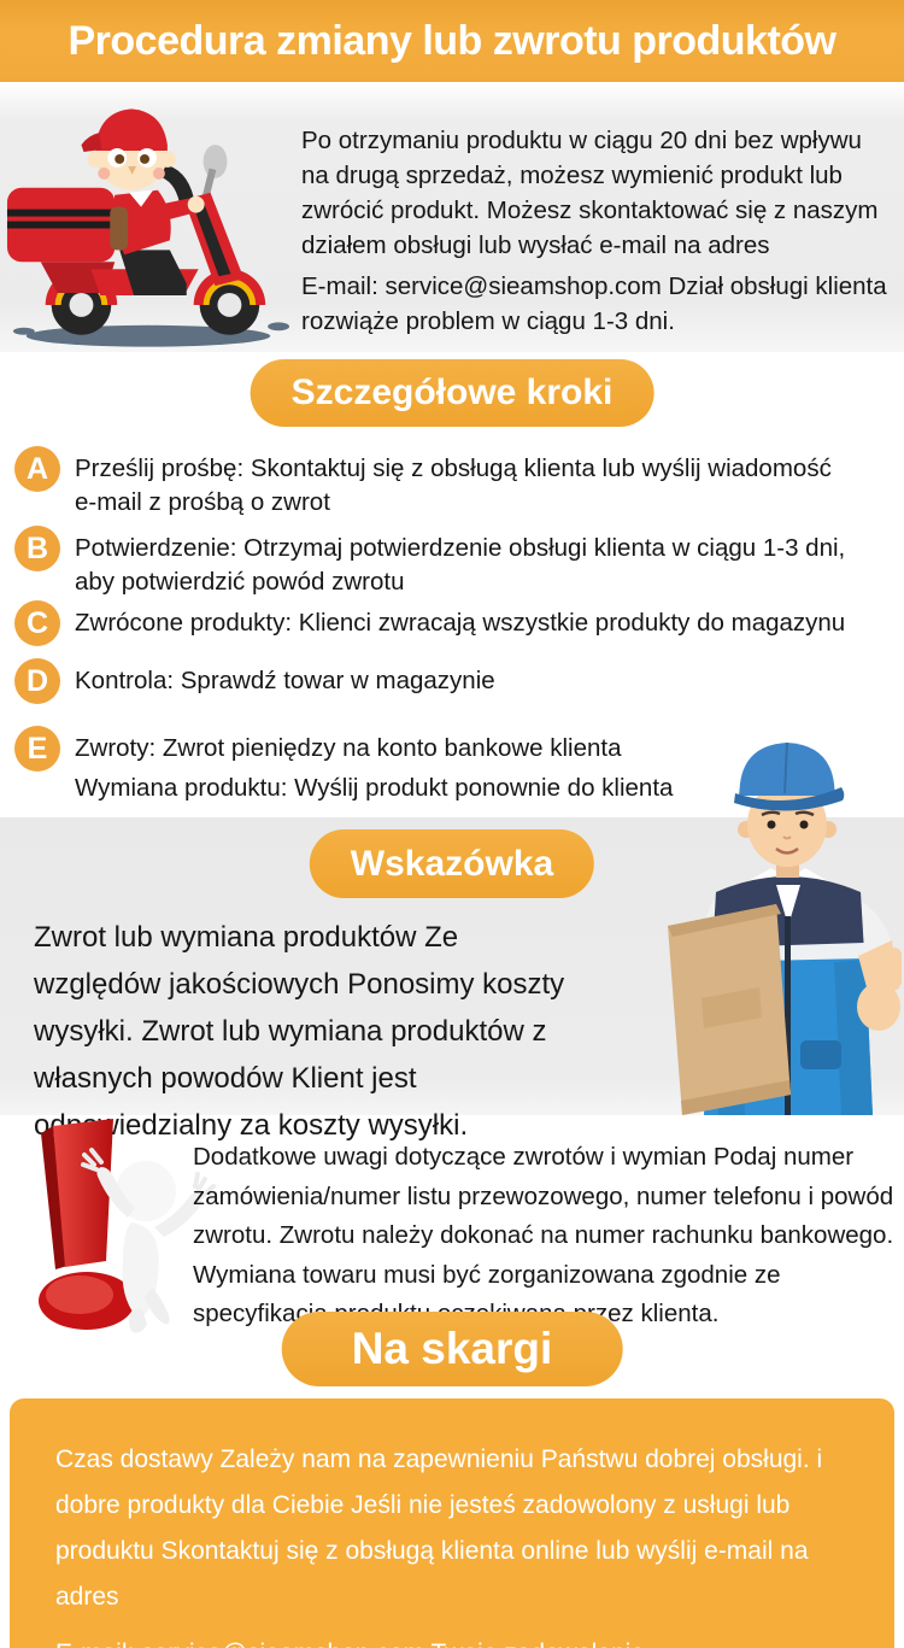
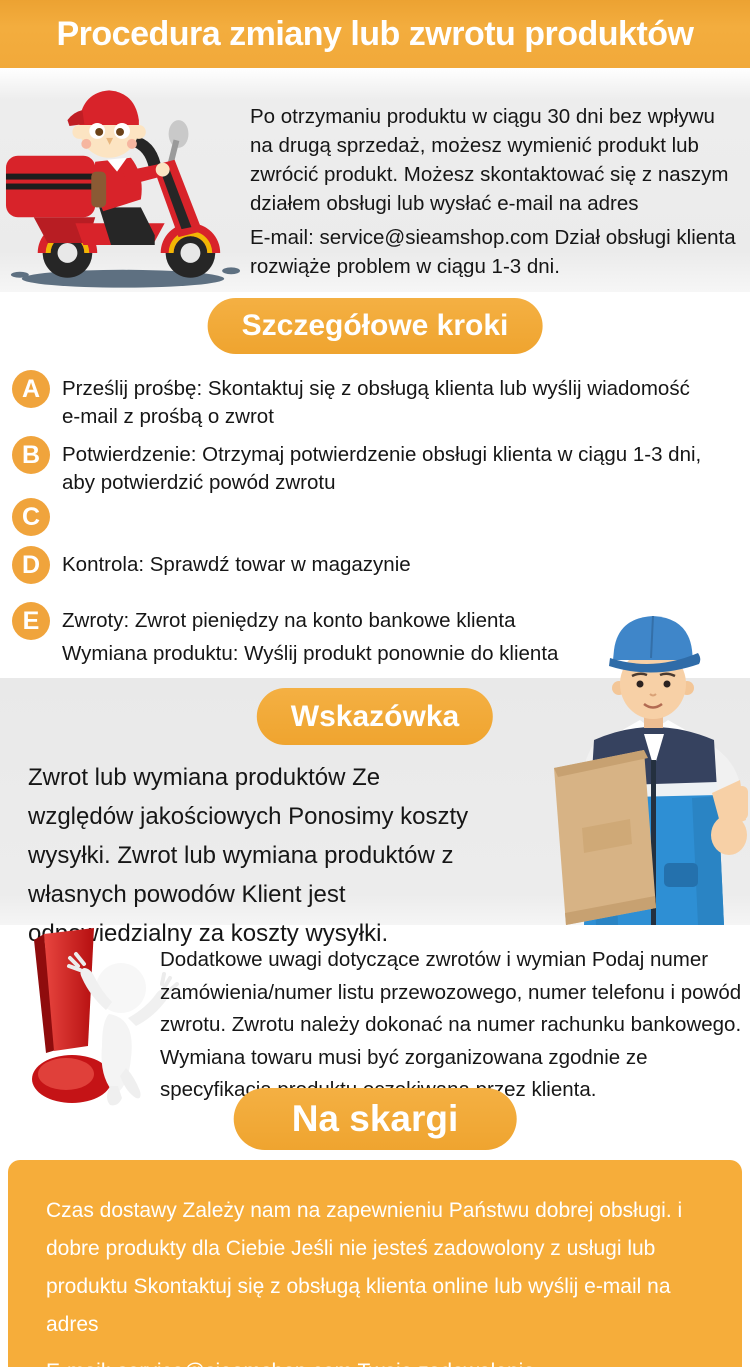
  Procedura zmiany lub zwrotu produktów
- Po otrzymaniu produktu w ciągu 20 dni bez wpływu na drugą sprzedaż, możesz wymienić produkt lub zwrócić produkt. Możesz skontaktować się z naszym działem obsługi lub wysłać e-mail na adres
+ Po otrzymaniu produktu w ciągu 30 dni bez wpływu na drugą sprzedaż, możesz wymienić produkt lub zwrócić produkt. Możesz skontaktować się z naszym działem obsługi lub wysłać e-mail na adres
  E-mail: service@sieamshop.com Dział obsługi klienta rozwiąże problem w ciągu 1-3 dni.
  Szczegółowe kroki
  A
  Prześlij prośbę: Skontaktuj się z obsługą klienta lub wyślij wiadomość e-mail z prośbą o zwrot
  B
  Potwierdzenie: Otrzymaj potwierdzenie obsługi klienta w ciągu 1-3 dni, aby potwierdzić powód zwrotu
  C
- Zwrócone produkty: Klienci zwracają wszystkie produkty do magazynu
  D
  Kontrola: Sprawdź towar w magazynie
  E
  Zwroty: Zwrot pieniędzy na konto bankowe klienta
  Wymiana produktu: Wyślij produkt ponownie do klienta
  Wskazówka
  Zwrot lub wymiana produktów Ze względów jakościowych Ponosimy koszty wysyłki. Zwrot lub wymiana produktów z własnych powodów Klient jest odiedzialny za koszty wysyłki.
  Dodatkowe uwagi dotyczące zwrotów i wymian Podaj numer zamówienia/numer listu przewozowego, numer telefonu i powód zwrotu. Zwrotu należy dokonać na numer rachunku bankowego. Wymiana towaru musi być zorganizowana zgodnie ze specyfikaczez klienta.
  Na skargi
  Czas dostawy Zależy nam na zapewnieniu Państwu dobrej obsługi. i dobre produkty dla Ciebie Jeśli nie jesteś zadowolony z usługi lub produktu Skontaktuj się z obsługą klienta online lub wyślij e-mail na adres
